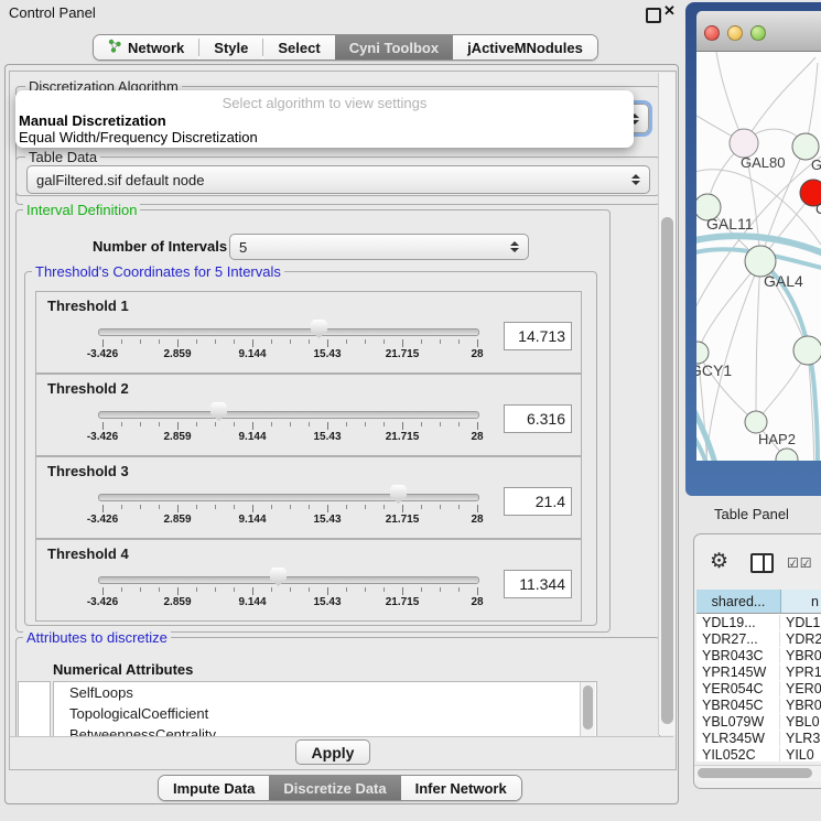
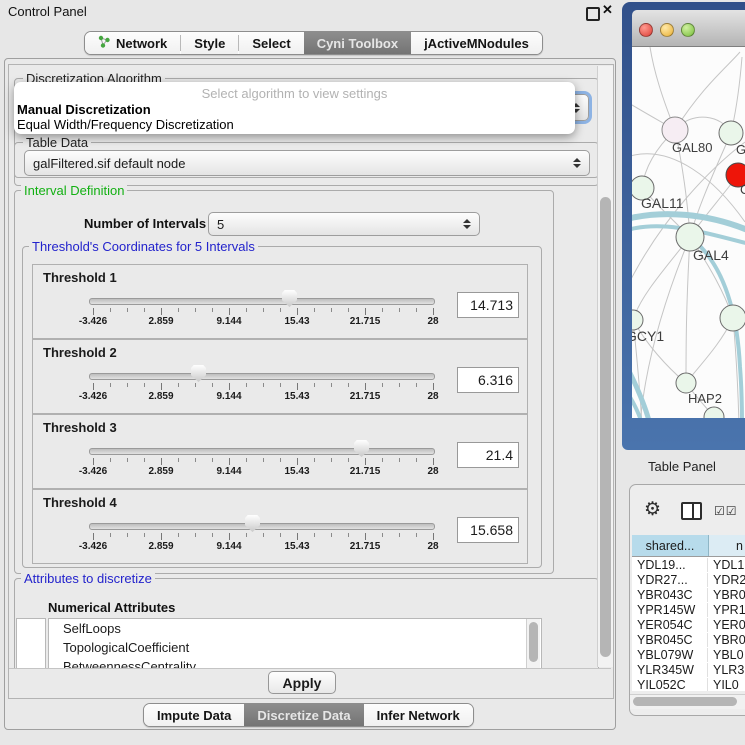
  Control Panel
  ✕
  Network
  Style
  Select
  Cyni Toolbox
  jActiveMNodules
  Discretization Algorithm
  Select algorithm to view settings
  Manual Discretization
  Equal Width/Frequency Discretization
  Table Data
  galFiltered.sif default node
  Interval Definition
  Number of Intervals
  5
  Threshold's Coordinates for 5 Intervals
  Threshold 1
  -3.426
  2.859
  9.144
  15.43
  21.715
  28
  14.713
  Threshold 2
  -3.426
  2.859
  9.144
  15.43
  21.715
  28
  6.316
  Threshold 3
  -3.426
  2.859
  9.144
  15.43
  21.715
  28
  21.4
  Threshold 4
  -3.426
  2.859
  9.144
  15.43
  21.715
  28
- 11.344
+ 15.658
  Attributes to discretize
  Numerical Attributes
  SelfLoops
  TopologicalCoefficient
  BetweennessCentrality
  Apply
  Impute Data
  Discretize Data
  Infer Network
  GAL80
  G
  GAL11
  GAL4
  GCY1
  HAP2
  Table Panel
  ⚙
  ☑☑
  shared...
  n
  YDL19...
  YDL1
  YDR27...
  YDR2
  YBR043C
  YBR0
  YPR145W
  YPR1
  YER054C
  YER0
  YBR045C
  YBR0
  YBL079W
  YBL0
  YLR345W
  YLR3
  YIL052C
  YIL0
